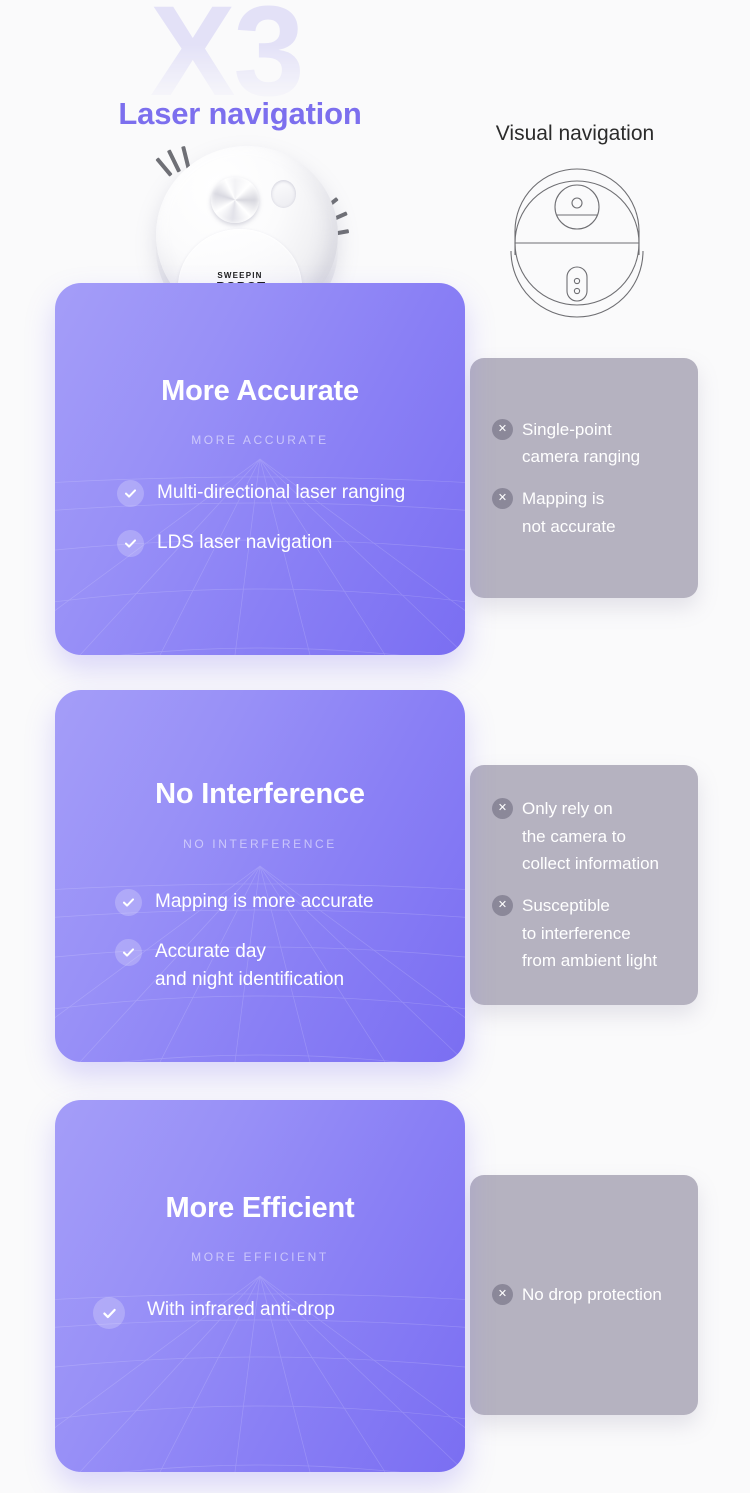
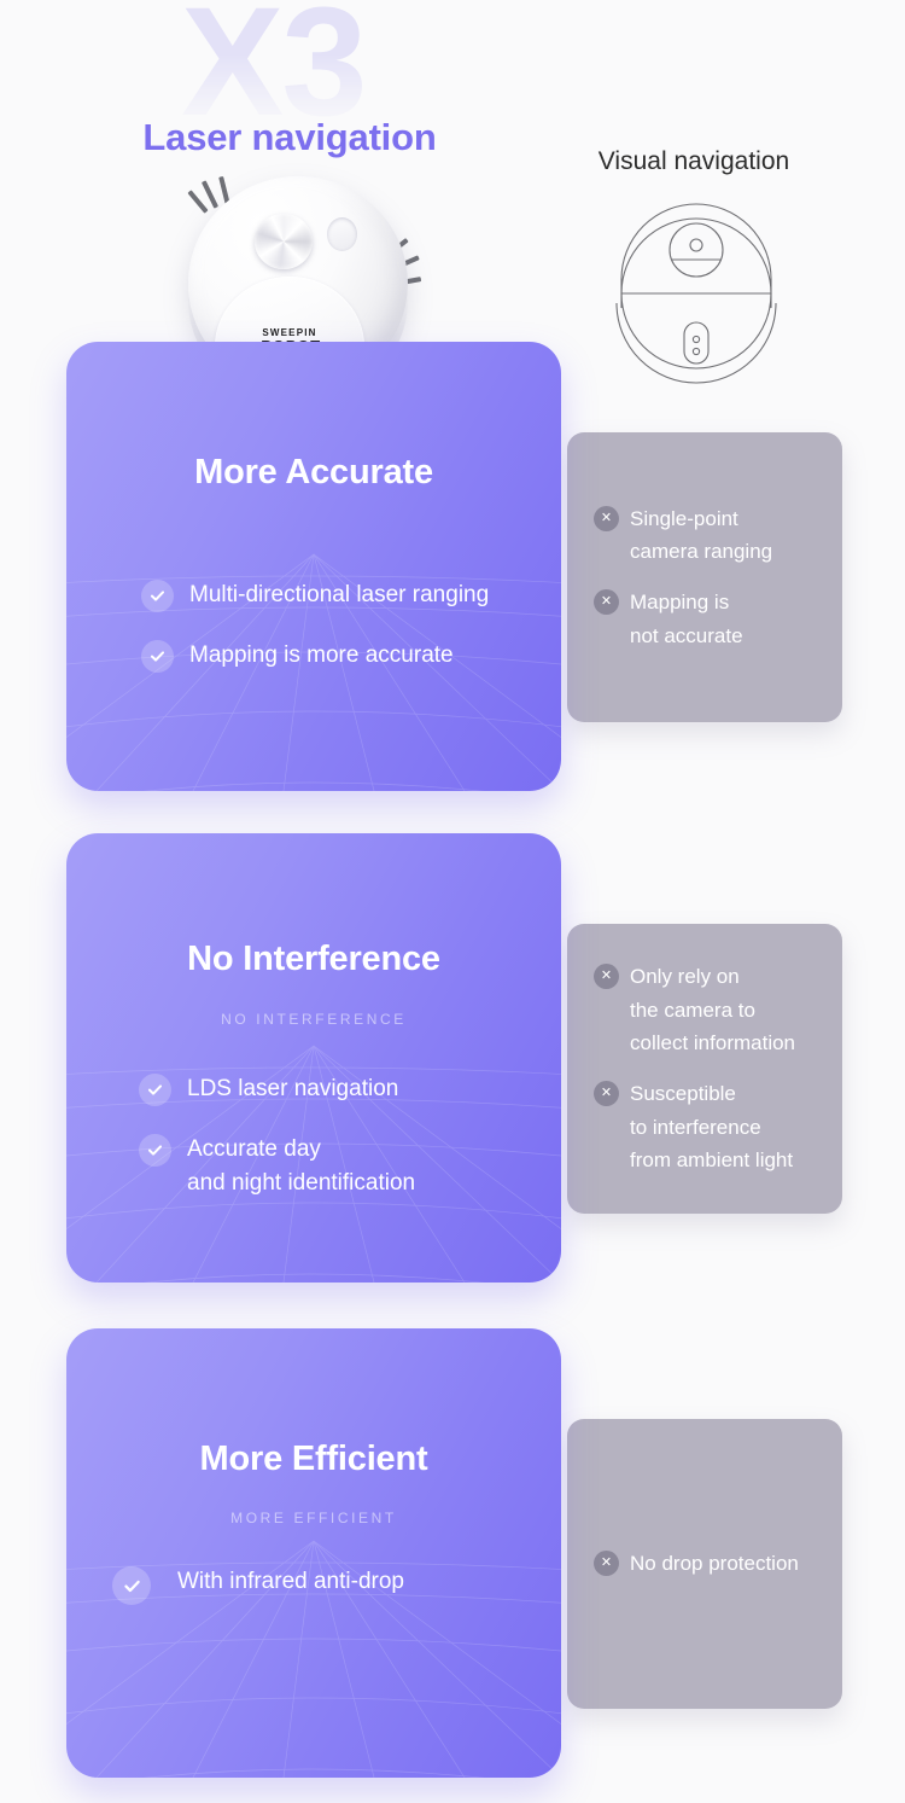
  X3
  Laser navigation
  Visual navigation
  SWEEPIN
  ✕
  Single-point
  camera ranging
  ✕
  Mapping is
  not accurate
  More Accurate
- MORE ACCURATE
  Multi-directional laser ranging
- LDS laser navigation
+ Mapping is more accurate
  ✕
  Only rely on
  the camera to
  collect information
  ✕
  Susceptible
  to interference
  from ambient light
  No Interference
  NO INTERFERENCE
- Mapping is more accurate
+ LDS laser navigation
  Accurate day
  and night identification
  ✕
  No drop protection
  More Efficient
  MORE EFFICIENT
  With infrared anti-drop
